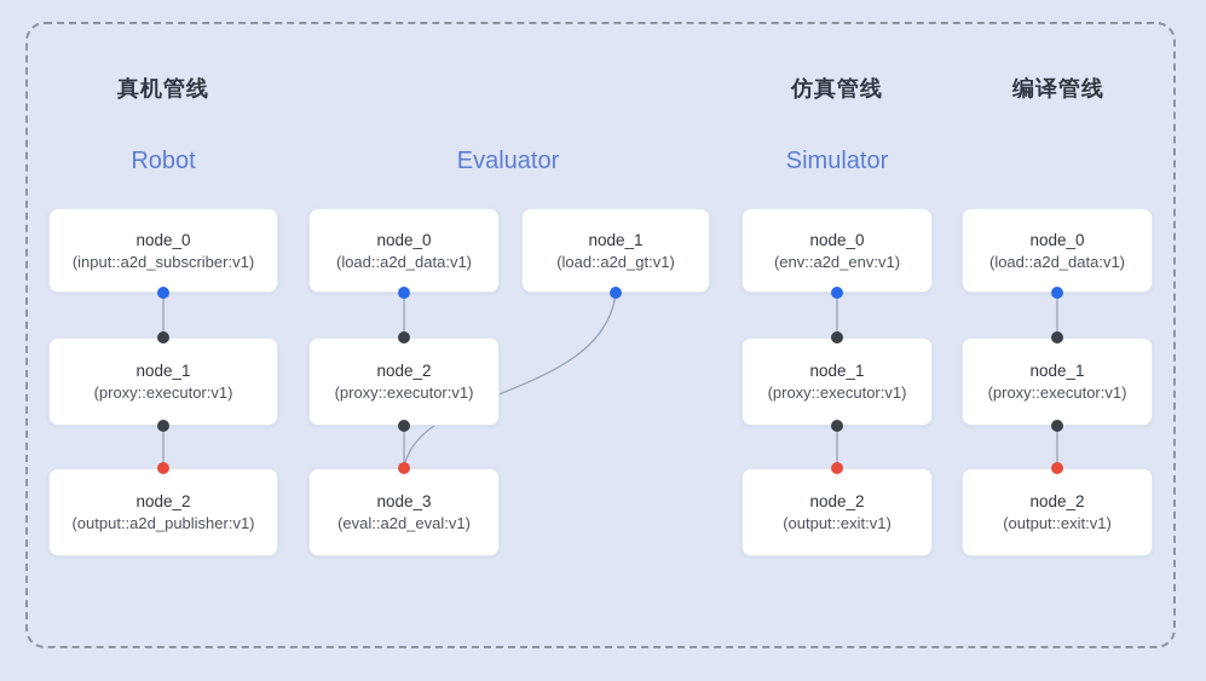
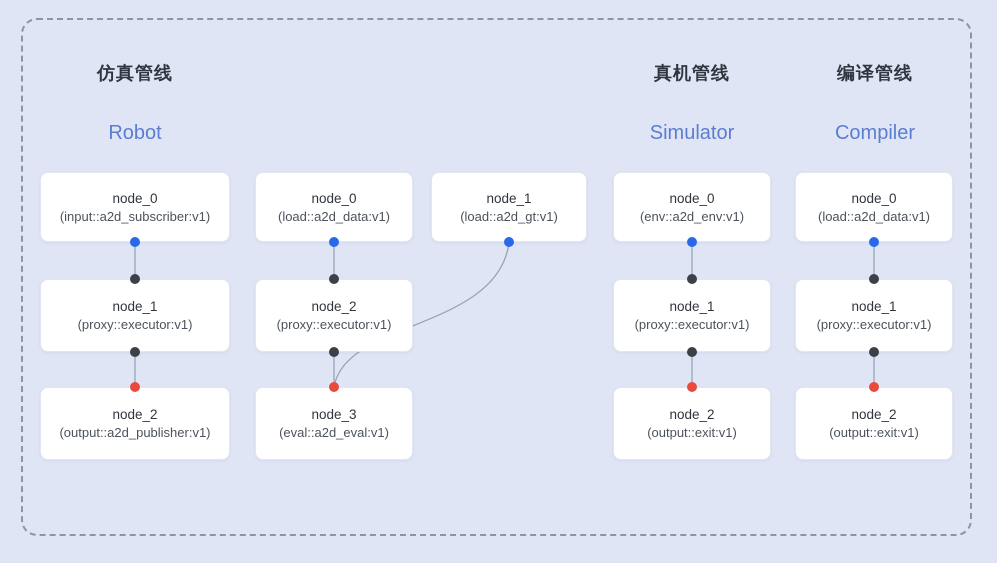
- 真机管线
+ 仿真管线
  Robot
- Evaluator
- 仿真管线
+ 真机管线
  Simulator
  编译管线
+ Compiler
  node_0
  (input::a2d_subscriber:v1)
  node_1
  (proxy::executor:v1)
  node_2
  (output::a2d_publisher:v1)
  node_0
  (load::a2d_data:v1)
  node_1
  (load::a2d_gt:v1)
  node_2
  (proxy::executor:v1)
  node_3
  (eval::a2d_eval:v1)
  node_0
  (env::a2d_env:v1)
  node_1
  (proxy::executor:v1)
  node_2
  (output::exit:v1)
  node_0
  (load::a2d_data:v1)
  node_1
  (proxy::executor:v1)
  node_2
  (output::exit:v1)
